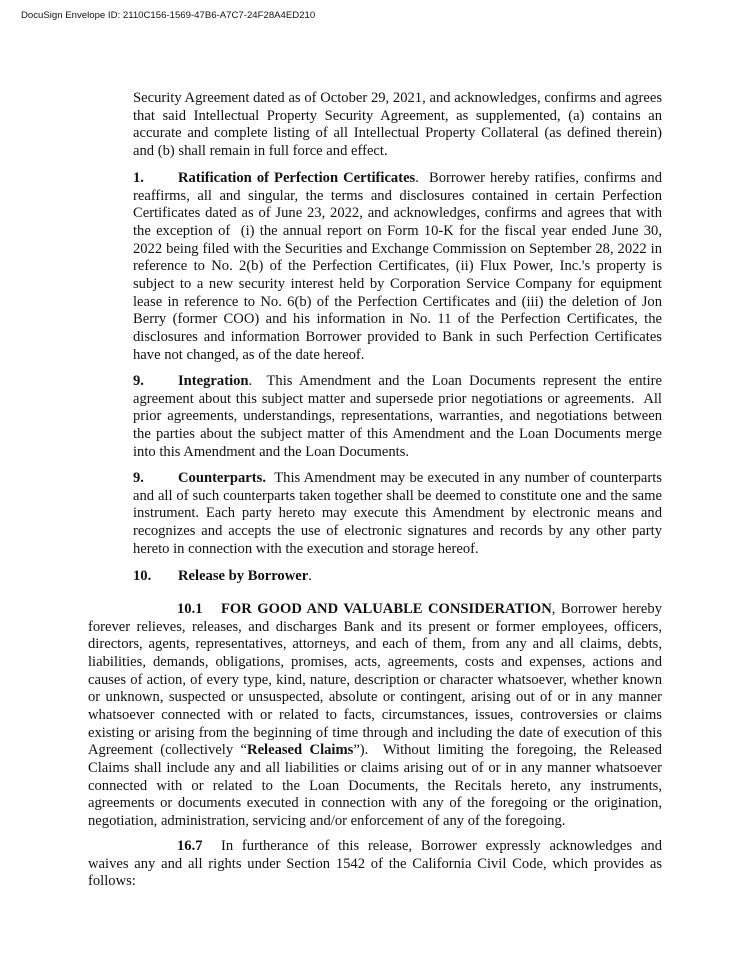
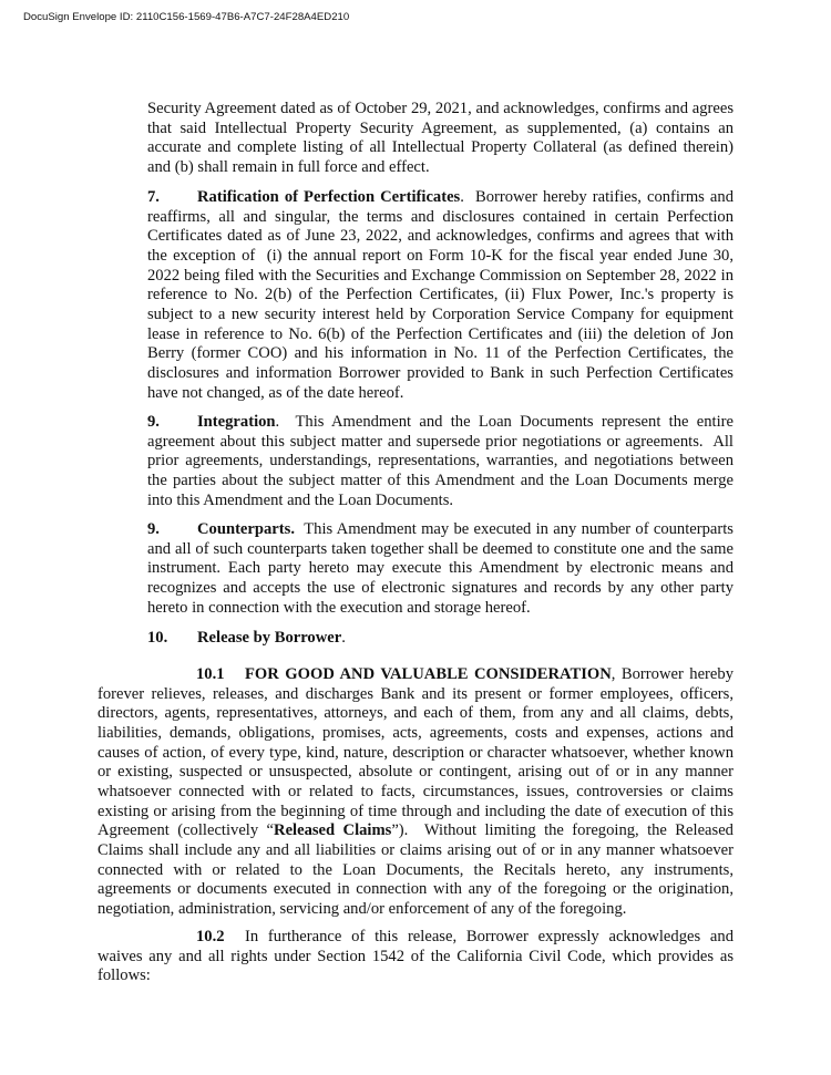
  DocuSign Envelope ID: 2110C156-1569-47B6-A7C7-24F28A4ED210
  Security Agreement dated as of October 29, 2021, and acknowledges, confirms and agrees that said Intellectual Property Security Agreement, as supplemented, (a) contains an accurate and complete listing of all Intellectual Property Collateral (as defined therein) and (b) shall remain in full force and effect.
- 1. Ratification of Perfection Certificates. Borrower hereby ratifies, confirms and reaffirms, all and singular, the terms and disclosures contained in certain Perfection Certificates dated as of June 23, 2022, and acknowledges, confirms and agrees that with the exception of (i) the annual report on Form 10-K for the fiscal year ended June 30, 2022 being filed with the Securities and Exchange Commission on September 28, 2022 in reference to No. 2(b) of the Perfection Certificates, (ii) Flux Power, Inc.'s property is subject to a new security interest held by Corporation Service Company for equipment lease in reference to No. 6(b) of the Perfection Certificates and (iii) the deletion of Jon Berry (former COO) and his information in No. 11 of the Perfection Certificates, the disclosures and information Borrower provided to Bank in such Perfection Certificates have not changed, as of the date hereof.
+ 7. Ratification of Perfection Certificates. Borrower hereby ratifies, confirms and reaffirms, all and singular, the terms and disclosures contained in certain Perfection Certificates dated as of June 23, 2022, and acknowledges, confirms and agrees that with the exception of (i) the annual report on Form 10-K for the fiscal year ended June 30, 2022 being filed with the Securities and Exchange Commission on September 28, 2022 in reference to No. 2(b) of the Perfection Certificates, (ii) Flux Power, Inc.'s property is subject to a new security interest held by Corporation Service Company for equipment lease in reference to No. 6(b) of the Perfection Certificates and (iii) the deletion of Jon Berry (former COO) and his information in No. 11 of the Perfection Certificates, the disclosures and information Borrower provided to Bank in such Perfection Certificates have not changed, as of the date hereof.
  9. Integration. This Amendment and the Loan Documents represent the entire agreement about this subject matter and supersede prior negotiations or agreements. All prior agreements, understandings, representations, warranties, and negotiations between the parties about the subject matter of this Amendment and the Loan Documents merge into this Amendment and the Loan Documents.
  9. Counterparts. This Amendment may be executed in any number of counterparts and all of such counterparts taken together shall be deemed to constitute one and the same instrument. Each party hereto may execute this Amendment by electronic means and recognizes and accepts the use of electronic signatures and records by any other party hereto in connection with the execution and storage hereof.
  10. Release by Borrower.
- 10.1 FOR GOOD AND VALUABLE CONSIDERATION, Borrower hereby forever relieves, releases, and discharges Bank and its present or former employees, officers, directors, agents, representatives, attorneys, and each of them, from any and all claims, debts, liabilities, demands, obligations, promises, acts, agreements, costs and expenses, actions and causes of action, of every type, kind, nature, description or character whatsoever, whether known or unknown, suspected or unsuspected, absolute or contingent, arising out of or in any manner whatsoever connected with or related to facts, circumstances, issues, controversies or claims existing or arising from the beginning of time through and including the date of execution of this Agreement (collectively “Released Claims”). Without limiting the foregoing, the Released Claims shall include any and all liabilities or claims arising out of or in any manner whatsoever connected with or related to the Loan Documents, the Recitals hereto, any instruments, agreements or documents executed in connection with any of the foregoing or the origination, negotiation, administration, servicing and/or enforcement of any of the foregoing.
+ 10.1 FOR GOOD AND VALUABLE CONSIDERATION, Borrower hereby forever relieves, releases, and discharges Bank and its present or former employees, officers, directors, agents, representatives, attorneys, and each of them, from any and all claims, debts, liabilities, demands, obligations, promises, acts, agreements, costs and expenses, actions and causes of action, of every type, kind, nature, description or character whatsoever, whether known or existing, suspected or unsuspected, absolute or contingent, arising out of or in any manner whatsoever connected with or related to facts, circumstances, issues, controversies or claims existing or arising from the beginning of time through and including the date of execution of this Agreement (collectively “Released Claims”). Without limiting the foregoing, the Released Claims shall include any and all liabilities or claims arising out of or in any manner whatsoever connected with or related to the Loan Documents, the Recitals hereto, any instruments, agreements or documents executed in connection with any of the foregoing or the origination, negotiation, administration, servicing and/or enforcement of any of the foregoing.
- 16.7 In furtherance of this release, Borrower expressly acknowledges and waives any and all rights under Section 1542 of the California Civil Code, which provides as follows:
+ 10.2 In furtherance of this release, Borrower expressly acknowledges and waives any and all rights under Section 1542 of the California Civil Code, which provides as follows:
